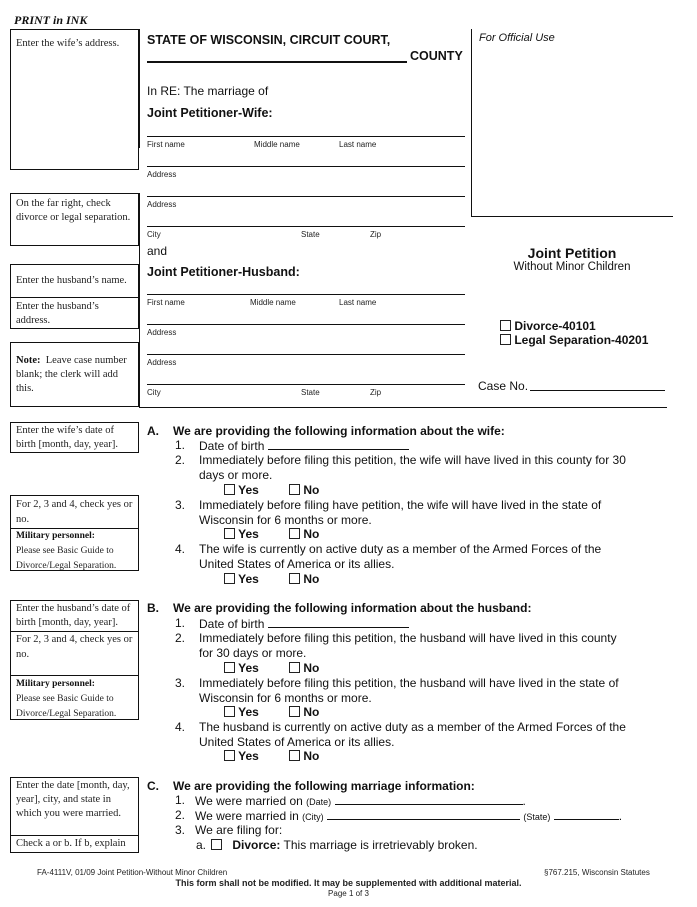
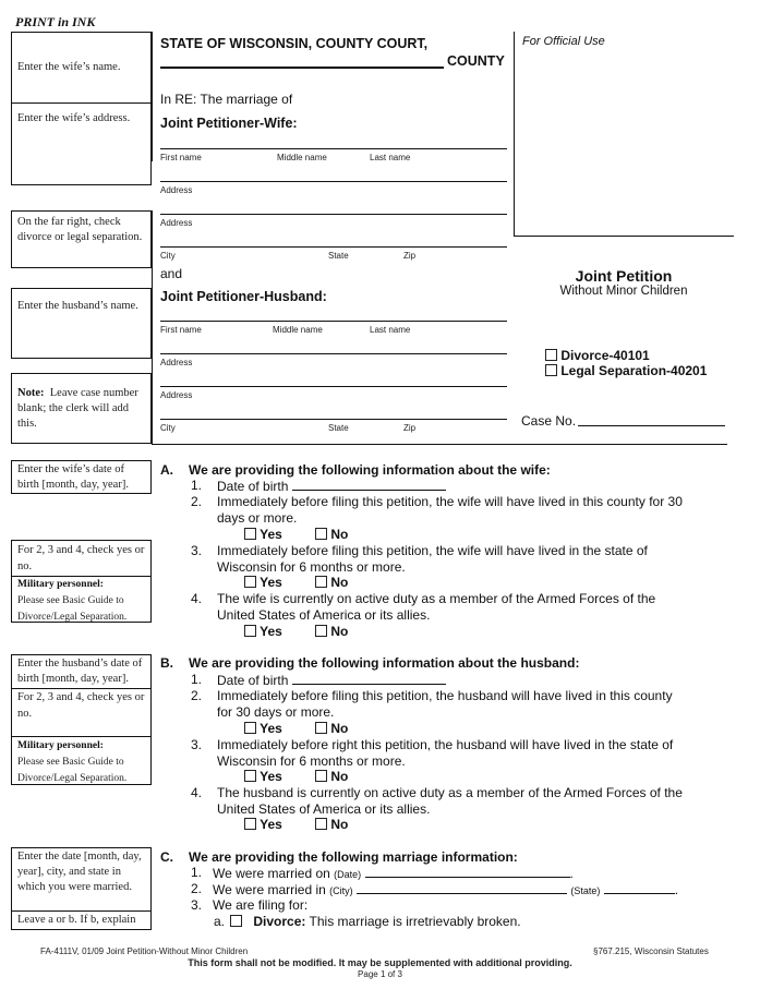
  PRINT in INK
+ Enter the wife’s name.
  Enter the wife’s address.
  On the far right, check divorce or legal separation.
  Enter the husband’s name.
- Enter the husband’s address.
  Note: Leave case number blank; the clerk will add this.
- STATE OF WISCONSIN, CIRCUIT COURT,
+ STATE OF WISCONSIN, COUNTY COURT,
  COUNTY
  In RE: The marriage of
  Joint Petitioner-Wife:
  First name
  Middle name
  Last name
  Address
  Address
  City
  State
  Zip
  and
  Joint Petitioner-Husband:
  First name
  Middle name
  Last name
  Address
  Address
  City
  State
  Zip
  For Official Use
  Joint Petition
  Without Minor Children
  Divorce-40101
  Legal Separation-40201
  Case No.
  Enter the wife’s date of birth [month, day, year].
  For 2, 3 and 4, check yes or no.
  Military personnel:
  Please see Basic Guide to Divorce/Legal Separation.
  A.
  We are providing the following information about the wife:
  1.
  Date of birth
  2.
  Immediately before filing this petition, the wife will have lived in this county for 30
  days or more.
  Yes
  No
  3.
- Immediately before filing have petition, the wife will have lived in the state of
+ Immediately before filing this petition, the wife will have lived in the state of
  Wisconsin for 6 months or more.
  Yes
  No
  4.
  The wife is currently on active duty as a member of the Armed Forces of the
  United States of America or its allies.
  Yes
  No
  Enter the husband’s date of birth [month, day, year].
  For 2, 3 and 4, check yes or no.
  Military personnel:
  Please see Basic Guide to Divorce/Legal Separation.
  B.
  We are providing the following information about the husband:
  1.
  Date of birth
  2.
  Immediately before filing this petition, the husband will have lived in this county
  for 30 days or more.
  Yes
  No
  3.
- Immediately before filing this petition, the husband will have lived in the state of
+ Immediately before right this petition, the husband will have lived in the state of
  Wisconsin for 6 months or more.
  Yes
  No
  4.
  The husband is currently on active duty as a member of the Armed Forces of the
  United States of America or its allies.
  Yes
  No
  Enter the date [month, day, year], city, and state in which you were married.
- Check a or b. If b, explain
+ Leave a or b. If b, explain
  C.
  We are providing the following marriage information:
  1.
  We were married on (Date) .
  2.
  We were married in (City) (State) .
  3.
  We are filing for:
  a. Divorce: This marriage is irretrievably broken.
  FA-4111V, 01/09 Joint Petition-Without Minor Children
  §767.215, Wisconsin Statutes
- This form shall not be modified. It may be supplemented with additional material.
+ This form shall not be modified. It may be supplemented with additional providing.
  Page 1 of 3
